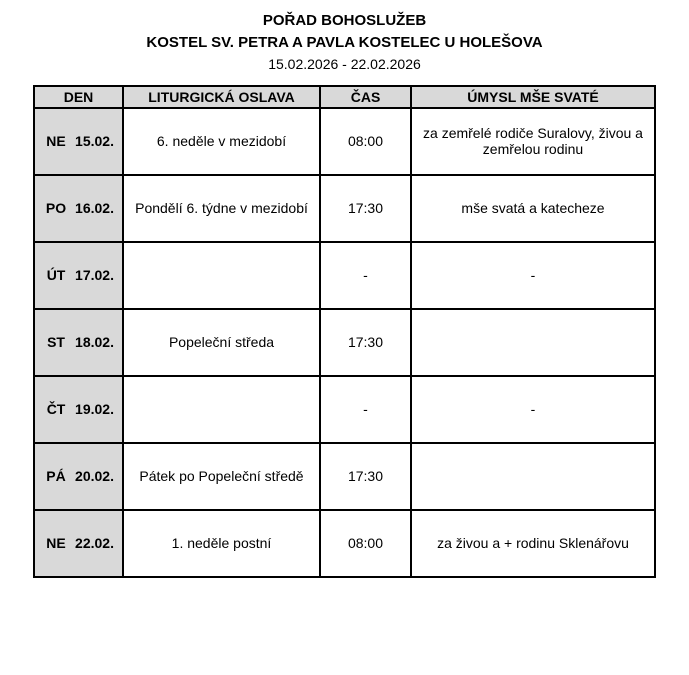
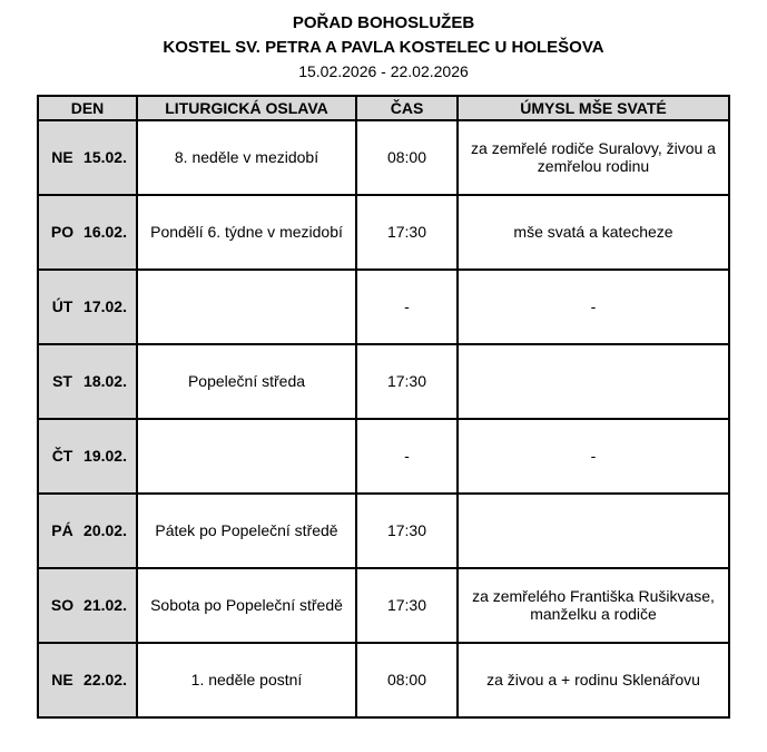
  POŘAD BOHOSLUŽEB
  KOSTEL SV. PETRA A PAVLA KOSTELEC U HOLEŠOVA
  15.02.2026 - 22.02.2026
  DEN	LITURGICKÁ OSLAVA	ČAS	ÚMYSL MŠE SVATÉ
- NE 15.02.	6. neděle v mezidobí	08:00	za zemřelé rodiče Suralovy, živou a zemřelou rodinu
+ NE 15.02.	8. neděle v mezidobí	08:00	za zemřelé rodiče Suralovy, živou a zemřelou rodinu
  PO 16.02.	Pondělí 6. týdne v mezidobí	17:30	mše svatá a katecheze
  ÚT 17.02.		-	-
  ST 18.02.	Popeleční středa	17:30
  ČT 19.02.		-	-
  PÁ 20.02.	Pátek po Popeleční středě	17:30
+ SO 21.02.	Sobota po Popeleční středě	17:30	za zemřelého Františka Rušikvase, manželku a rodiče
  NE 22.02.	1. neděle postní	08:00	za živou a + rodinu Sklenářovu
